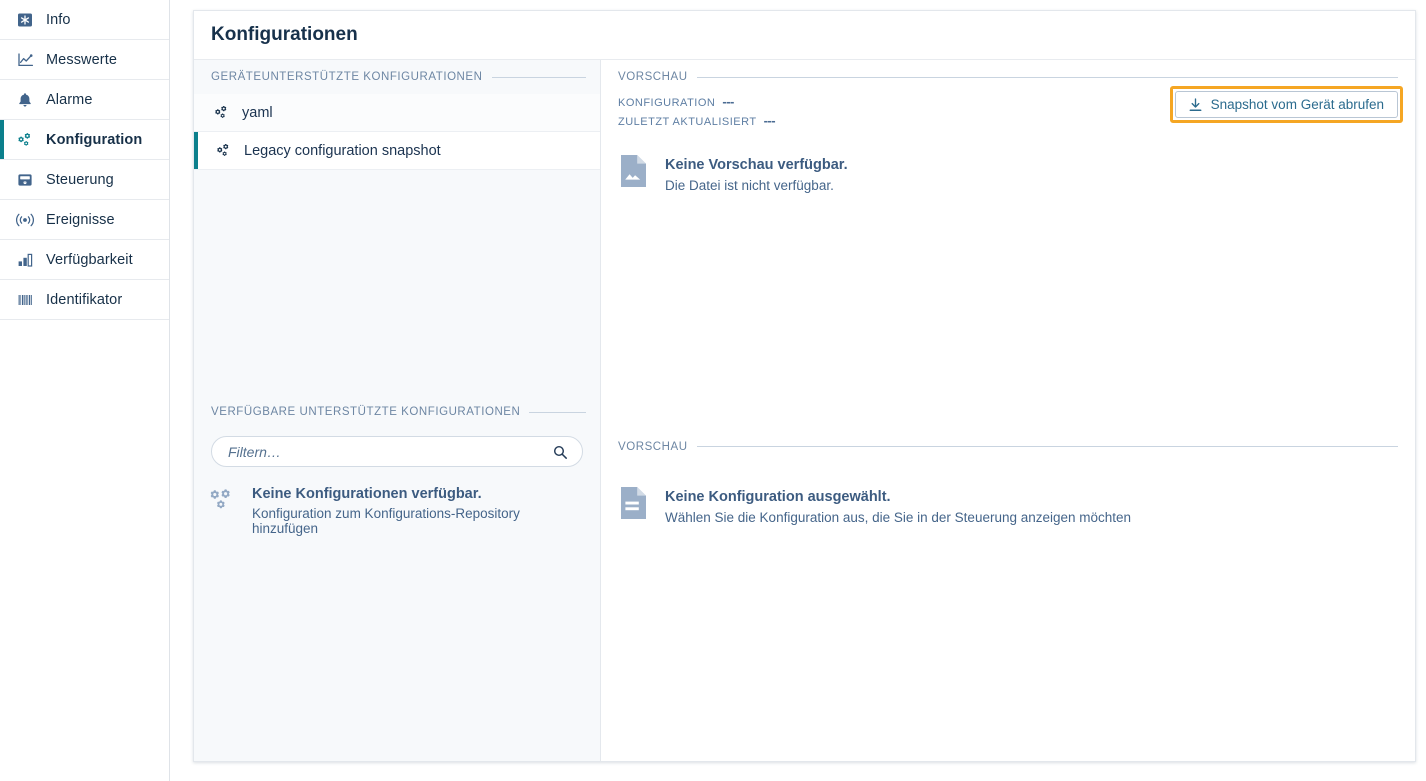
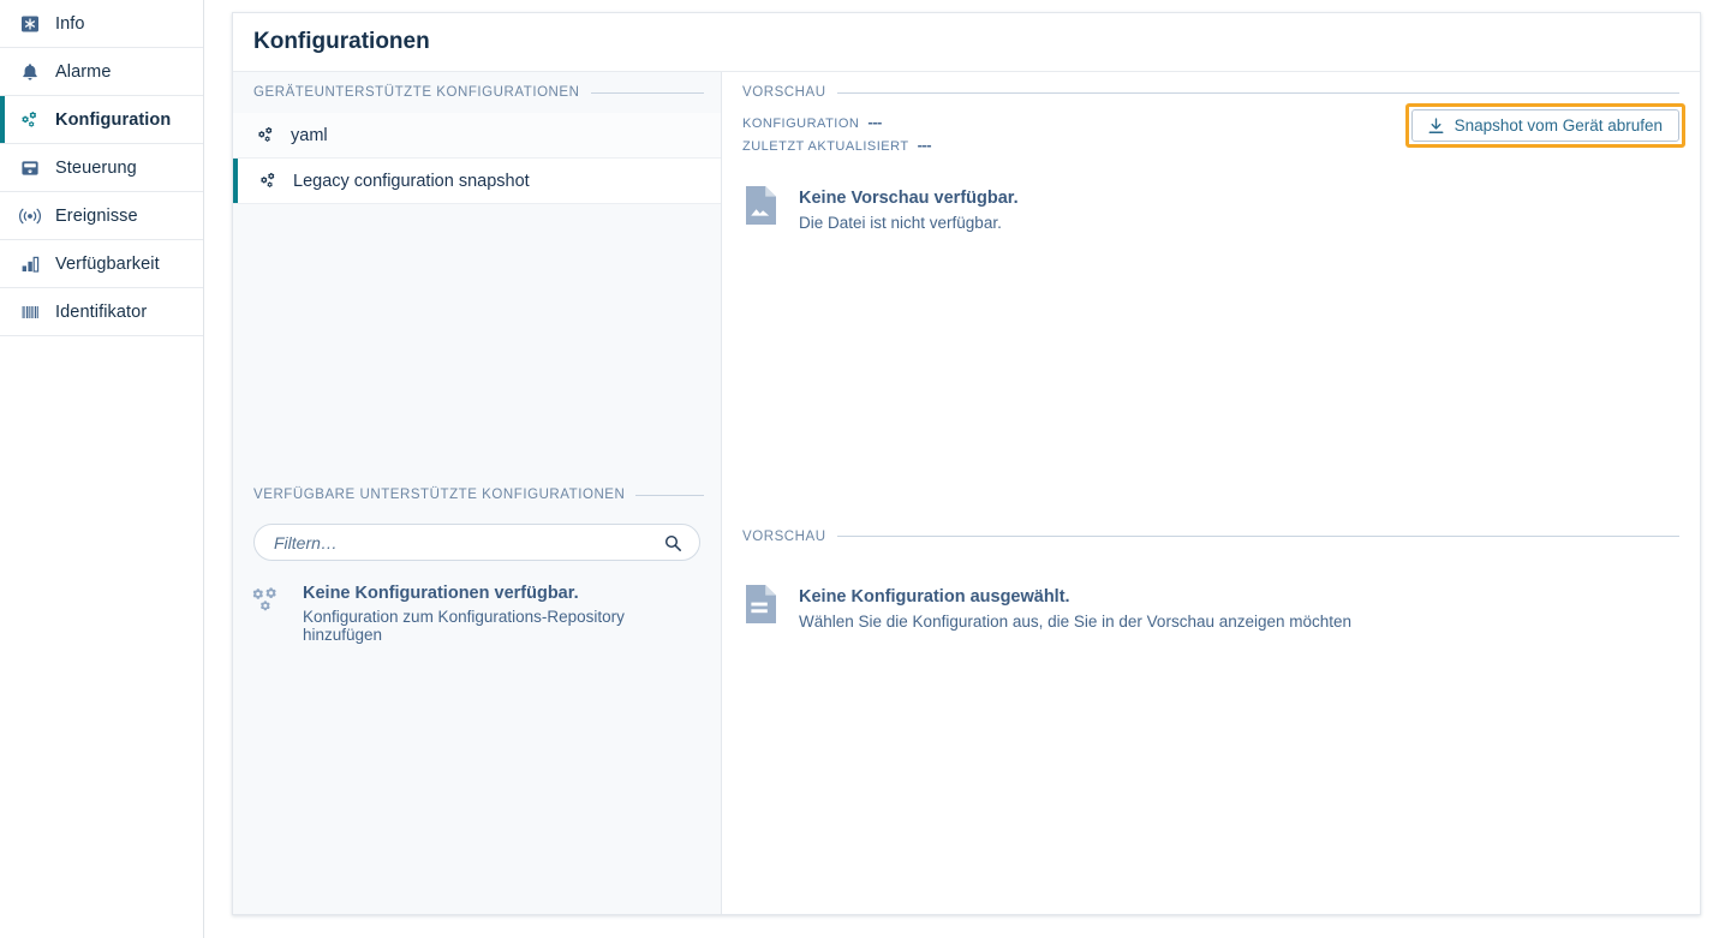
  Info
- Messwerte
  Alarme
  Konfiguration
  Steuerung
  Ereignisse
  Verfügbarkeit
  Identifikator
  Konfigurationen
  GERÄTEUNTERSTÜTZTE KONFIGURATIONEN
  yaml
  Legacy configuration snapshot
  VERFÜGBARE UNTERSTÜTZTE KONFIGURATIONEN
  Filtern…
  Keine Konfigurationen verfügbar.
  Konfiguration zum Konfigurations-Repository hinzufügen
  VORSCHAU
  KONFIGURATION
  ---
  ZULETZT AKTUALISIERT
  ---
  Snapshot vom Gerät abrufen
  Keine Vorschau verfügbar.
  Die Datei ist nicht verfügbar.
  VORSCHAU
  Keine Konfiguration ausgewählt.
- Wählen Sie die Konfiguration aus, die Sie in der Steuerung anzeigen möchten
+ Wählen Sie die Konfiguration aus, die Sie in der Vorschau anzeigen möchten
